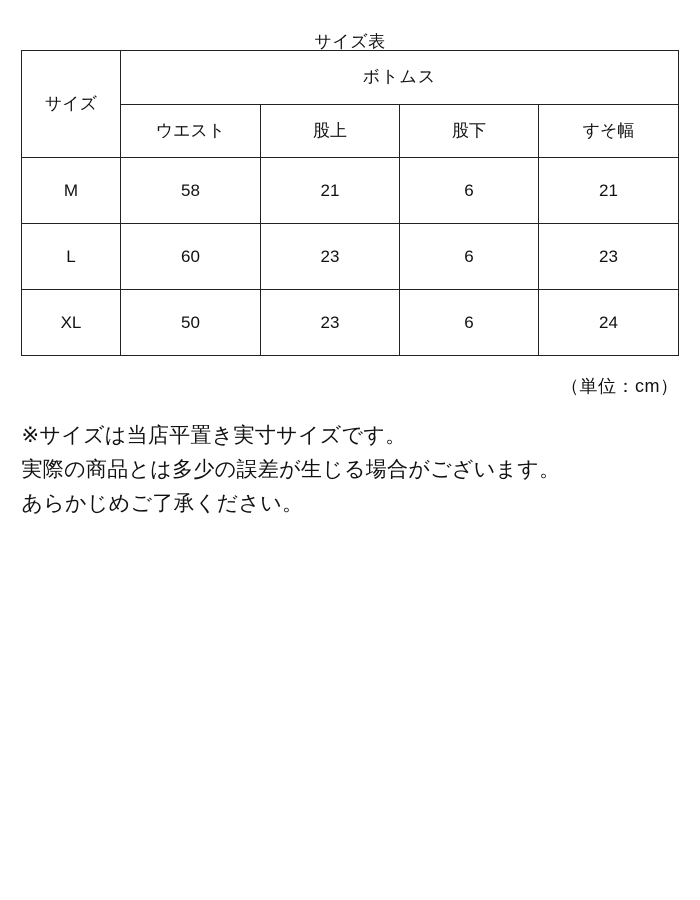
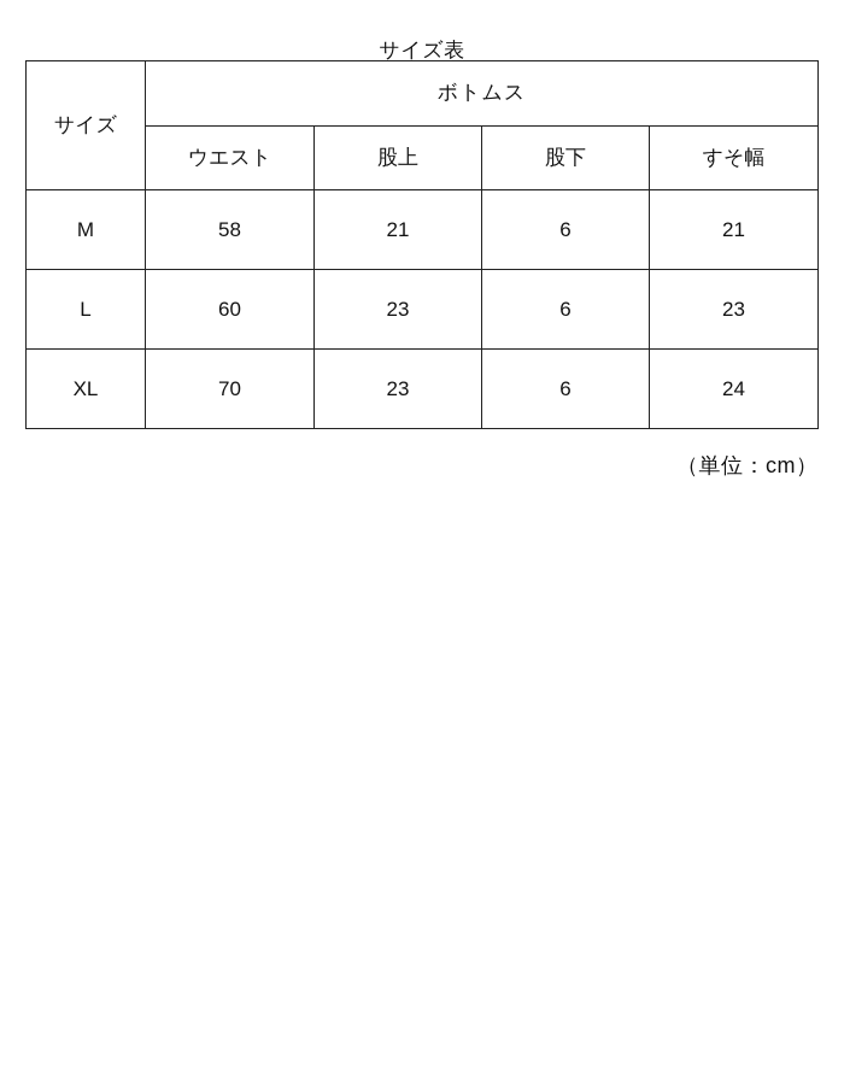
  サイズ表
  サイズ	ボトムス
  ウエスト	股上	股下	すそ幅
  M	58	21	6	21
  L	60	23	6	23
- XL	50	23	6	24
+ XL	70	23	6	24
  （単位：cm）
- ※サイズは当店平置き実寸サイズです。
- 実際の商品とは多少の誤差が生じる場合がございます。
- あらかじめご了承ください。
